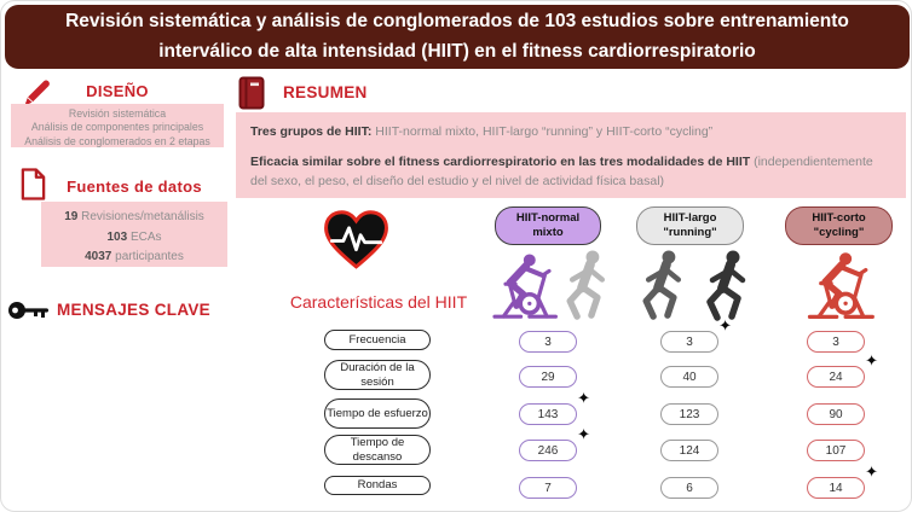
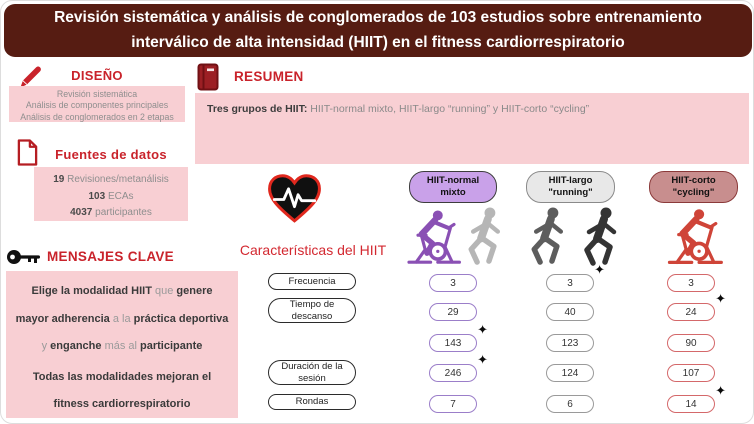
  Revisión sistemática y análisis de conglomerados de 103 estudios sobre entrenamiento interválico de alta intensidad (HIIT) en el fitness cardiorrespiratorio
  DISEÑO
  Revisión sistemática
  Análisis de componentes principales
  Análisis de conglomerados en 2 etapas
  Fuentes de datos
  19 Revisiones/metanálisis
  103 ECAs
  4037 participantes
  MENSAJES CLAVE
+ Elige la modalidad HIIT que genere mayor adherencia a la práctica deportiva y enganche más al participante
+ Todas las modalidades mejoran el fitness cardiorrespiratorio
  RESUMEN
  Tres grupos de HIIT: HIIT-normal mixto, HIIT-largo “running” y HIIT-corto “cycling”
- Eficacia similar sobre el fitness cardiorrespiratorio en las tres modalidades de HIIT (independientemente del sexo, el peso, el diseño del estudio y el nivel de actividad física basal)
  Características del HIIT
  HIIT-normal
  mixto
  HIIT-largo
  "running"
  HIIT-corto
  "cycling"
  Frecuencia
- Duración de la sesión
+ Tiempo de descanso
- Tiempo de esfuerzo
- Tiempo de descanso
+ Duración de la sesión
  Rondas
  3
  29
  143
  ✦
  246
  ✦
  7
  3
  ✦
  40
  123
  124
  6
  3
  24
  ✦
  90
  107
  14
  ✦
